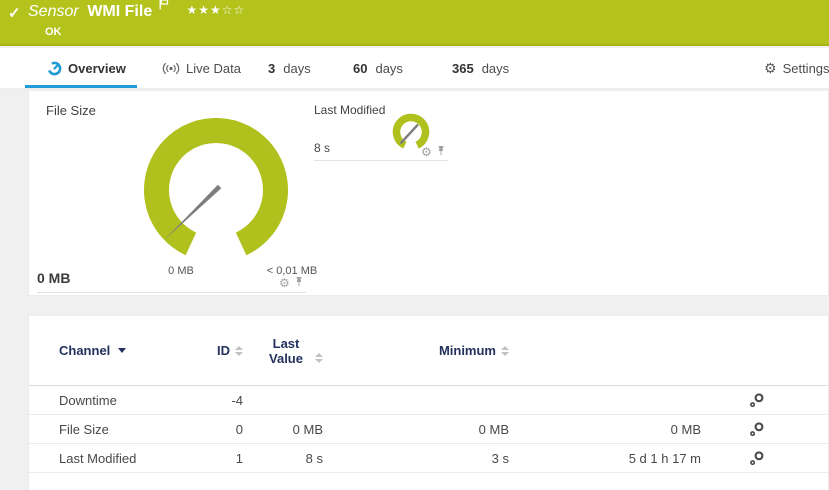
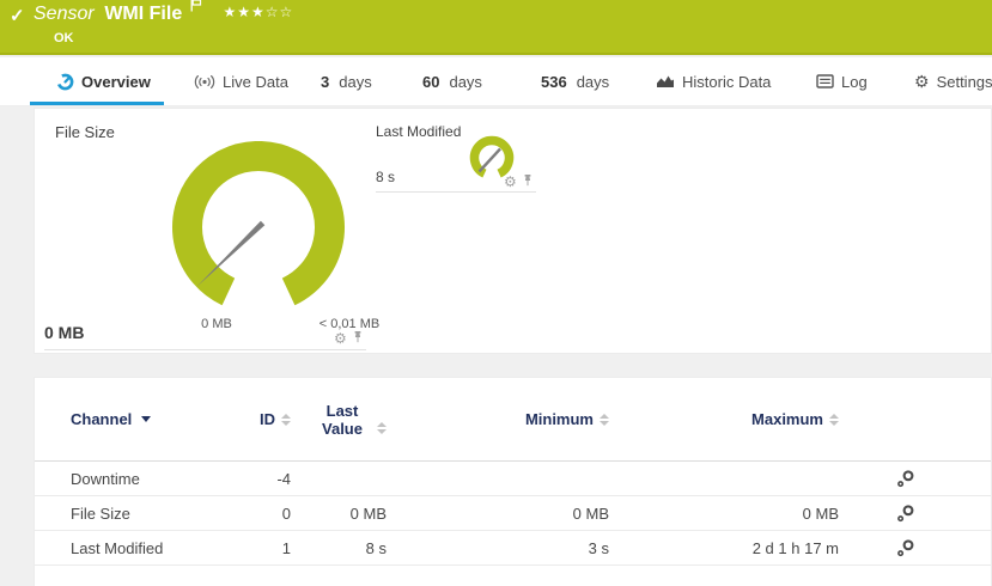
  ✓
  Sensor WMI File ★★★☆☆
  OK
  Overview
  Live Data
  3
  days
  60
  days
- 365
+ 536
  days
+ Historic Data
+ Log
  ⚙
  Settings
  File Size
  0 MB
  < 0,01 MB
  0 MB
  ⚙
  Last Modified
  8 s
  ⚙
  Channel
  ID
  Last Value
  Minimum
+ Maximum
  Downtime
  -4
  File Size
  0
  0 MB
  0 MB
  0 MB
  Last Modified
  1
  8 s
  3 s
- 5 d 1 h 17 m
+ 2 d 1 h 17 m
